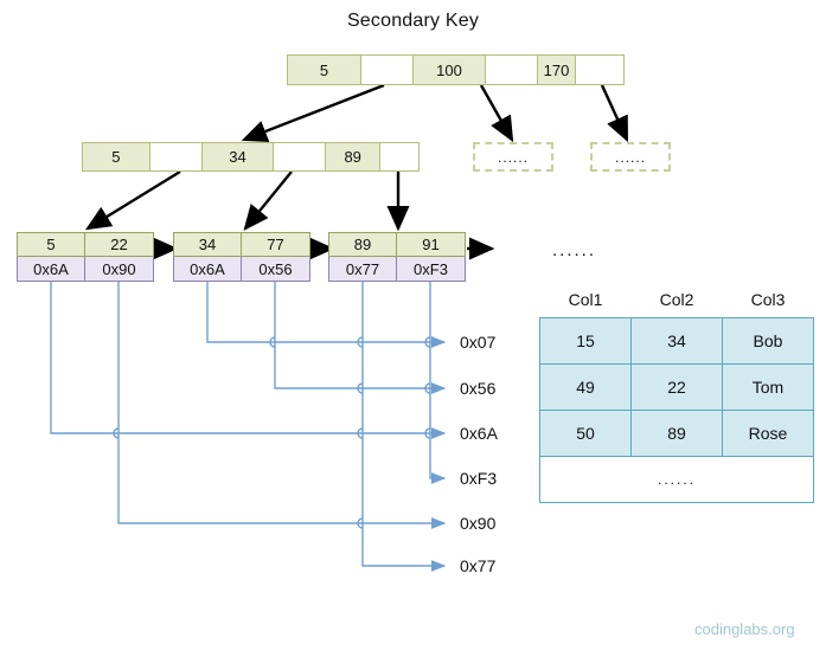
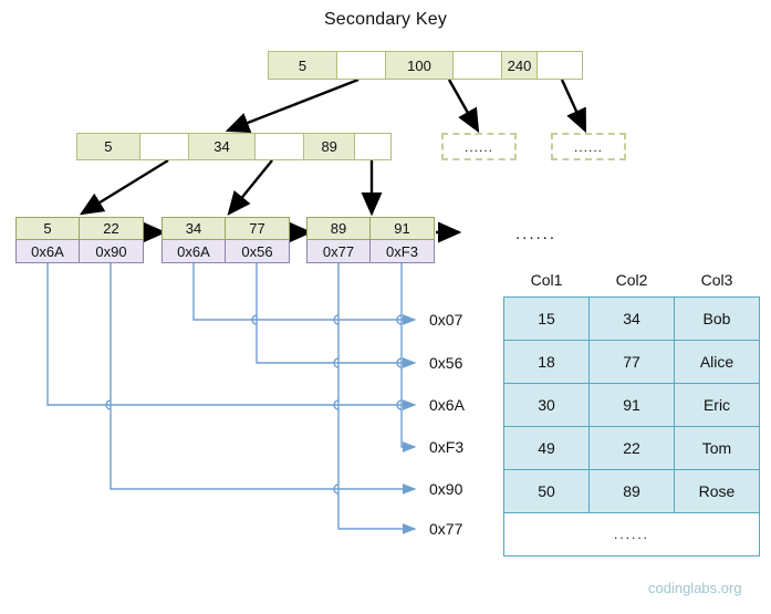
  Secondary Key
  5
  100
- 170
+ 240
  5
  34
  89
  ......
  ......
  5
  22
  0x6A
  0x90
  34
  77
  0x6A
  0x56
  89
  91
  0x77
  0xF3
  0x07
  0x56
  0x6A
  0xF3
  0x90
  0x77
  ......
  Col1	Col2	Col3
  15	34	Bob
+ 18	77	Alice
+ 30	91	Eric
  49	22	Tom
  50	89	Rose
  ......
  codinglabs.org
